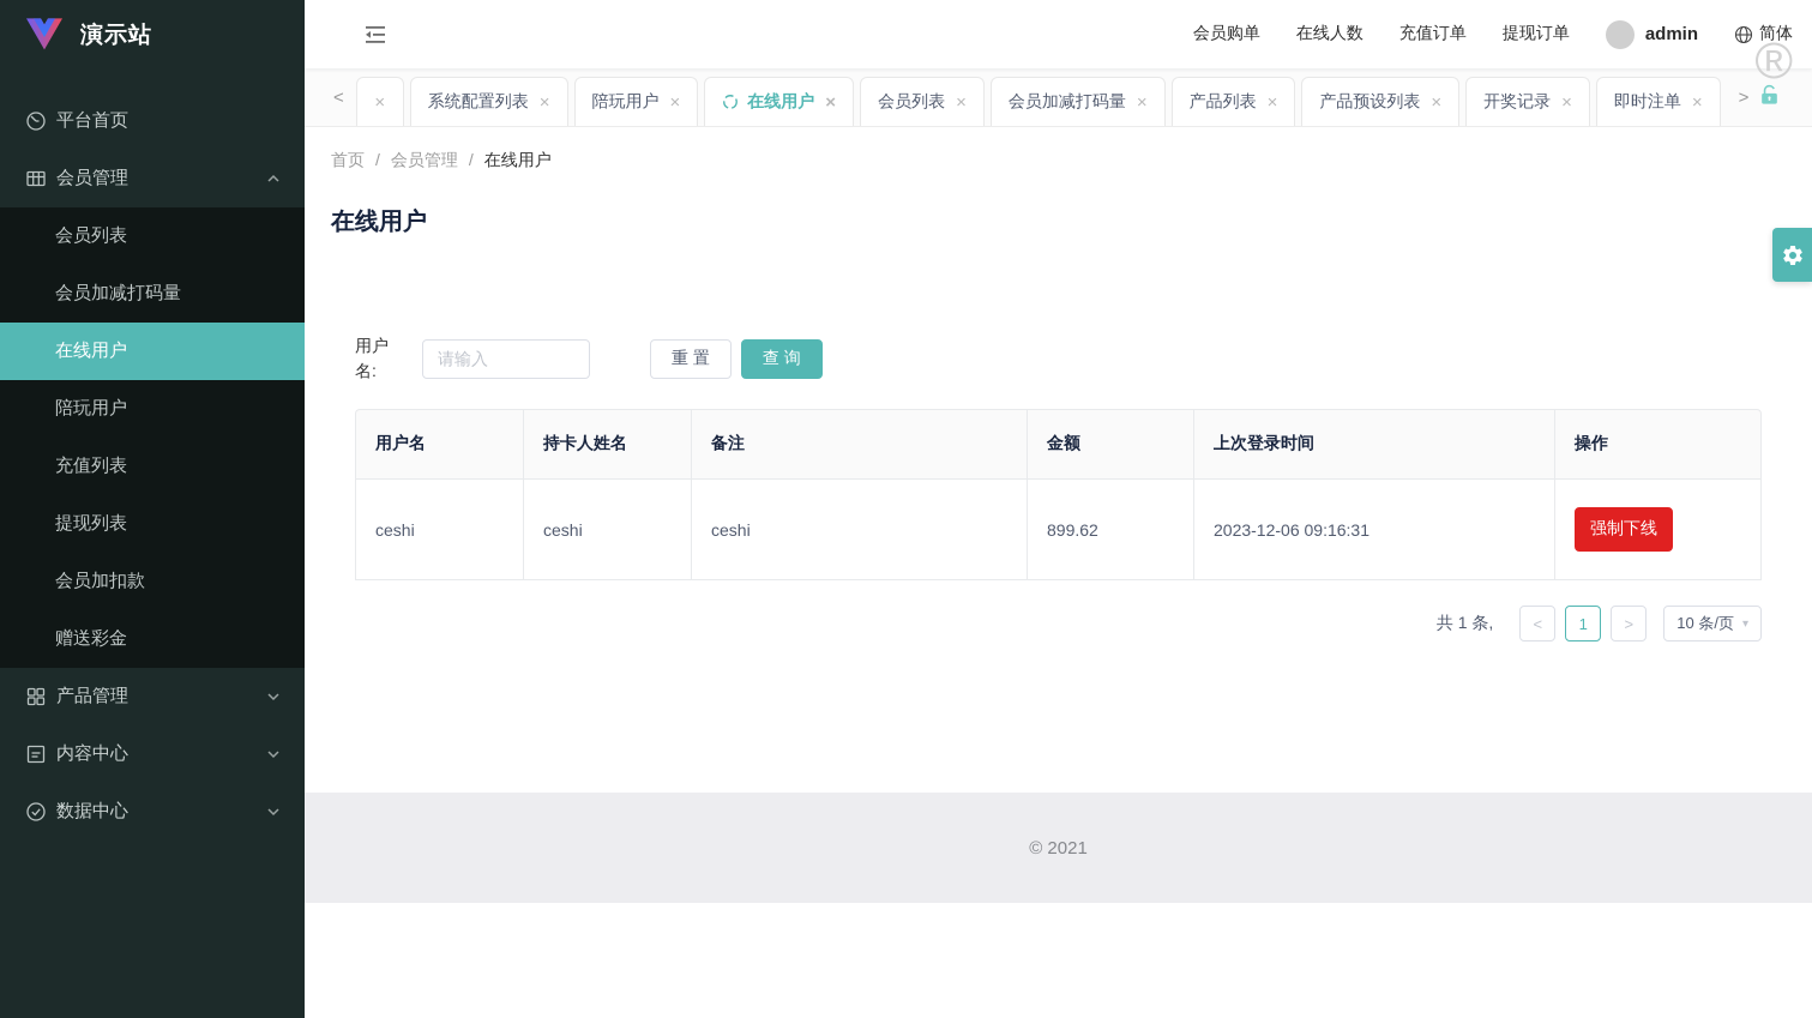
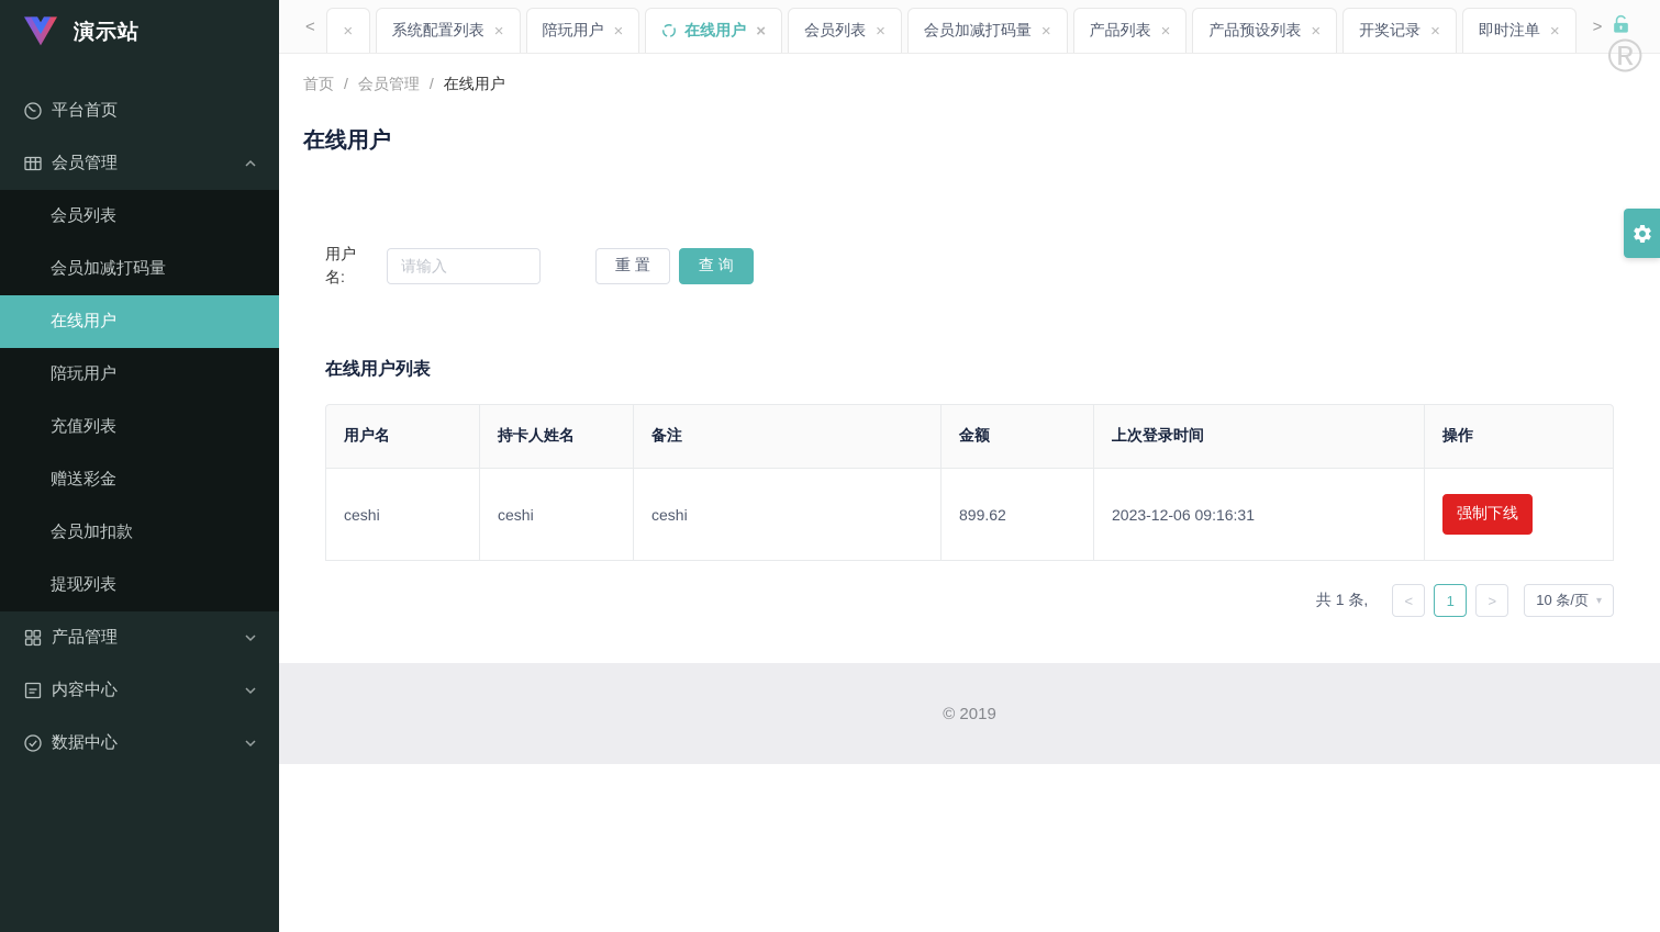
  演示站
  平台首页
  会员管理
  会员列表
  会员加减打码量
  在线用户
  陪玩用户
  充值列表
- 提现列表
+ 赠送彩金
  会员加扣款
- 赠送彩金
+ 提现列表
  产品管理
  内容中心
  数据中心
- 会员购单
- 在线人数
- 充值订单
- 提现订单
- admin
- 简体
  ®
  <
  ×
  系统配置列表
  ×
  陪玩用户
  ×
  在线用户
  ×
  会员列表
  ×
  会员加减打码量
  ×
  产品列表
  ×
  产品预设列表
  ×
  开奖记录
  ×
  即时注单
  ×
  >
  首页
  /
  会员管理
  /
  在线用户
  在线用户
  用户名:
  请输入
  重 置
  查 询
+ 在线用户列表
  用户名	持卡人姓名	备注	金额	上次登录时间	操作
  ceshi	ceshi	ceshi	899.62	2023-12-06 09:16:31	强制下线
  共 1 条,
  <
  1
  >
  10 条/页
  ▾
- © 2021
+ © 2019
